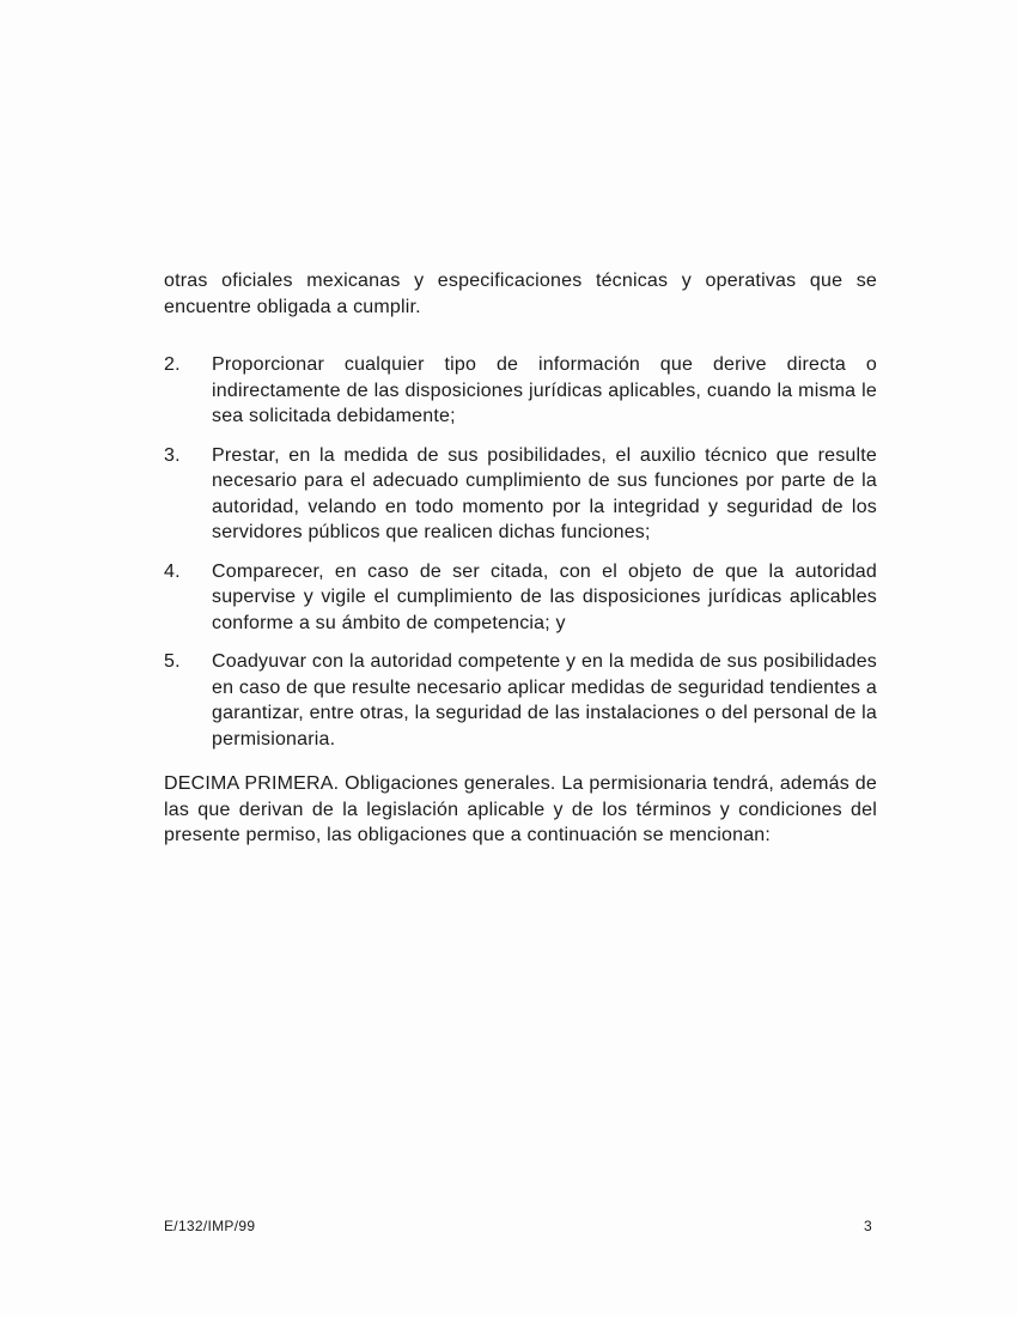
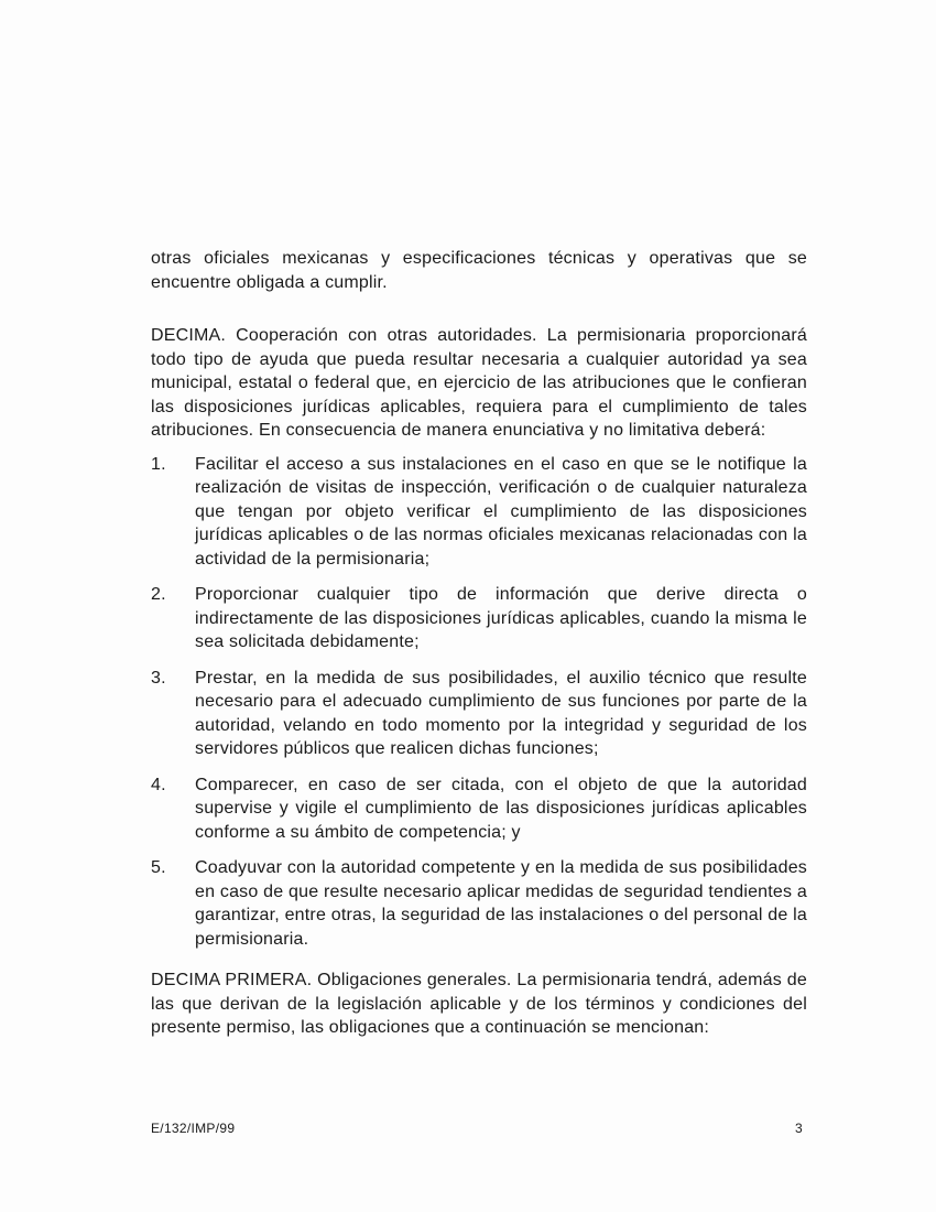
  otras oficiales mexicanas y especificaciones técnicas y operativas que se encuentre obligada a cumplir.
+ DECIMA. Cooperación con otras autoridades. La permisionaria proporcionará todo tipo de ayuda que pueda resultar necesaria a cualquier autoridad ya sea municipal, estatal o federal que, en ejercicio de las atribuciones que le confieran las disposiciones jurídicas aplicables, requiera para el cumplimiento de tales atribuciones. En consecuencia de manera enunciativa y no limitativa deberá:
+ 1.
+ Facilitar el acceso a sus instalaciones en el caso en que se le notifique la realización de visitas de inspección, verificación o de cualquier naturaleza que tengan por objeto verificar el cumplimiento de las disposiciones jurídicas aplicables o de las normas oficiales mexicanas relacionadas con la actividad de la permisionaria;
  2.
  Proporcionar cualquier tipo de información que derive directa o indirectamente de las disposiciones jurídicas aplicables, cuando la misma le sea solicitada debidamente;
  3.
  Prestar, en la medida de sus posibilidades, el auxilio técnico que resulte necesario para el adecuado cumplimiento de sus funciones por parte de la autoridad, velando en todo momento por la integridad y seguridad de los servidores públicos que realicen dichas funciones;
  4.
  Comparecer, en caso de ser citada, con el objeto de que la autoridad supervise y vigile el cumplimiento de las disposiciones jurídicas aplicables conforme a su ámbito de competencia; y
  5.
  Coadyuvar con la autoridad competente y en la medida de sus posibilidades en caso de que resulte necesario aplicar medidas de seguridad tendientes a garantizar, entre otras, la seguridad de las instalaciones o del personal de la permisionaria.
  DECIMA PRIMERA. Obligaciones generales. La permisionaria tendrá, además de las que derivan de la legislación aplicable y de los términos y condiciones del presente permiso, las obligaciones que a continuación se mencionan:
  E/132/IMP/99
  3
